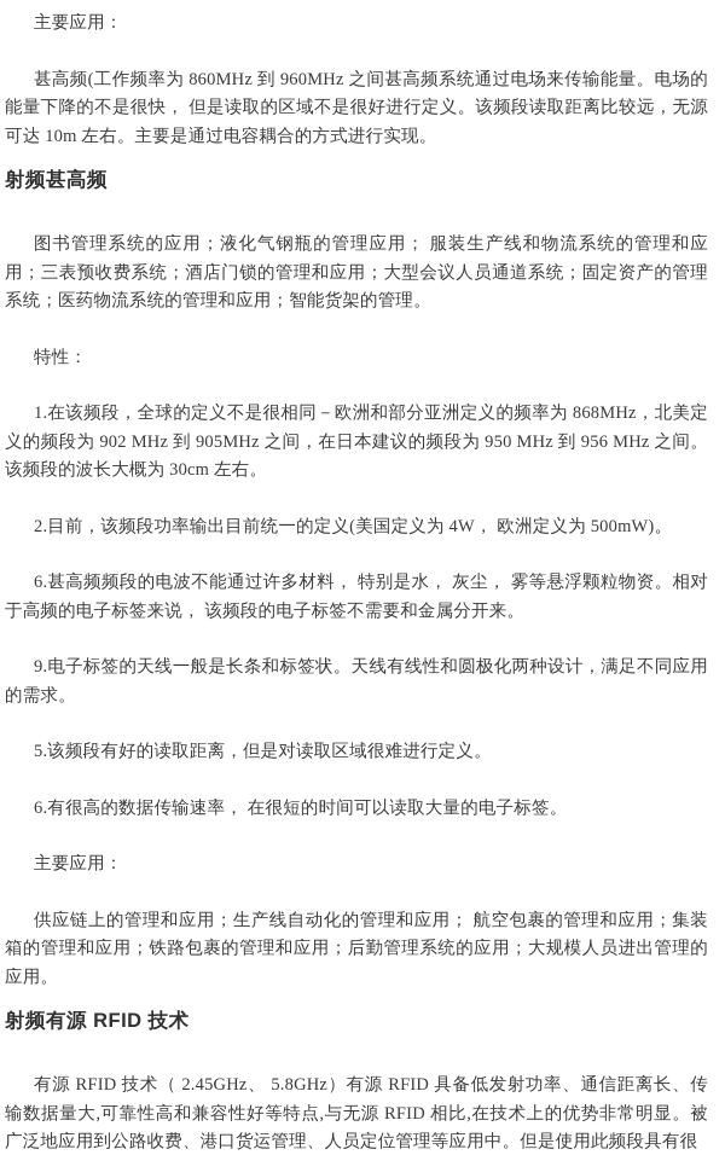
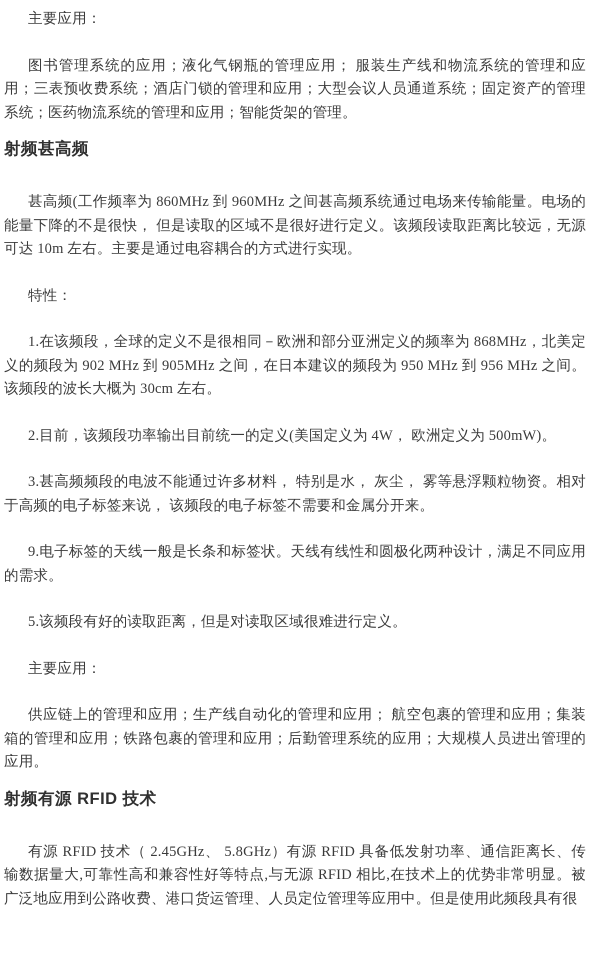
  主要应用：
- 甚高频(工作频率为 860MHz 到 960MHz 之间甚高频系统通过电场来传输能量。电场的能量下降的不是很快， 但是读取的区域不是很好进行定义。该频段读取距离比较远，无源可达 10m 左右。主要是通过电容耦合的方式进行实现。
+ 图书管理系统的应用；液化气钢瓶的管理应用； 服装生产线和物流系统的管理和应用；三表预收费系统；酒店门锁的管理和应用；大型会议人员通道系统；固定资产的管理系统；医药物流系统的管理和应用；智能货架的管理。
  射频甚高频
- 图书管理系统的应用；液化气钢瓶的管理应用； 服装生产线和物流系统的管理和应用；三表预收费系统；酒店门锁的管理和应用；大型会议人员通道系统；固定资产的管理系统；医药物流系统的管理和应用；智能货架的管理。
+ 甚高频(工作频率为 860MHz 到 960MHz 之间甚高频系统通过电场来传输能量。电场的能量下降的不是很快， 但是读取的区域不是很好进行定义。该频段读取距离比较远，无源可达 10m 左右。主要是通过电容耦合的方式进行实现。
  特性：
  1.在该频段，全球的定义不是很相同－欧洲和部分亚洲定义的频率为 868MHz，北美定义的频段为 902 MHz 到 905MHz 之间，在日本建议的频段为 950 MHz 到 956 MHz 之间。该频段的波长大概为 30cm 左右。
  2.目前，该频段功率输出目前统一的定义(美国定义为 4W， 欧洲定义为 500mW)。
- 6.甚高频频段的电波不能通过许多材料， 特别是水， 灰尘， 雾等悬浮颗粒物资。相对于高频的电子标签来说， 该频段的电子标签不需要和金属分开来。
+ 3.甚高频频段的电波不能通过许多材料， 特别是水， 灰尘， 雾等悬浮颗粒物资。相对于高频的电子标签来说， 该频段的电子标签不需要和金属分开来。
  9.电子标签的天线一般是长条和标签状。天线有线性和圆极化两种设计，满足不同应用的需求。
  5.该频段有好的读取距离，但是对读取区域很难进行定义。
- 6.有很高的数据传输速率， 在很短的时间可以读取大量的电子标签。
  主要应用：
  供应链上的管理和应用；生产线自动化的管理和应用； 航空包裹的管理和应用；集装箱的管理和应用；铁路包裹的管理和应用；后勤管理系统的应用；大规模人员进出管理的应用。
  射频有源 RFID 技术
  有源 RFID 技术（ 2.45GHz、 5.8GHz）有源 RFID 具备低发射功率、通信距离长、传输数据量大,可靠性高和兼容性好等特点,与无源 RFID 相比,在技术上的优势非常明显。被广泛地应用到公路收费、港口货运管理、人员定位管理等应用中。但是使用此频段具有很
